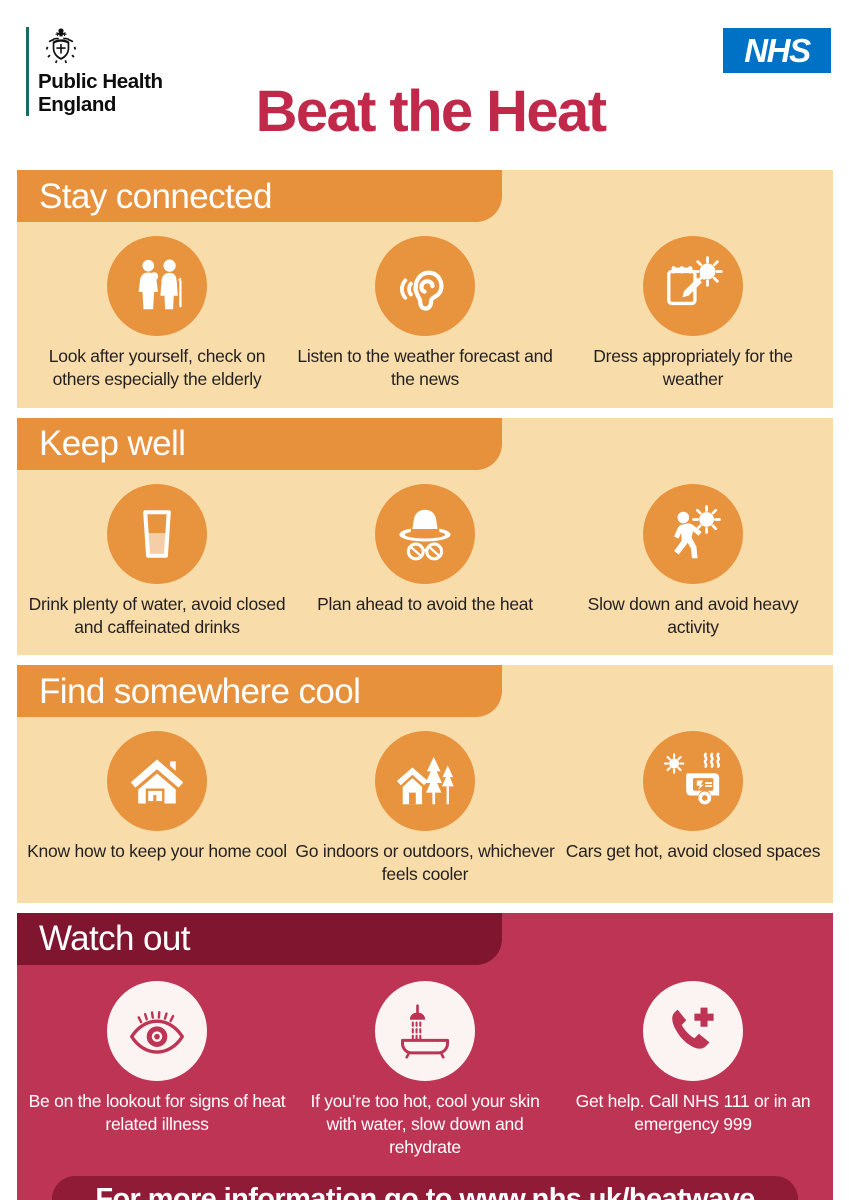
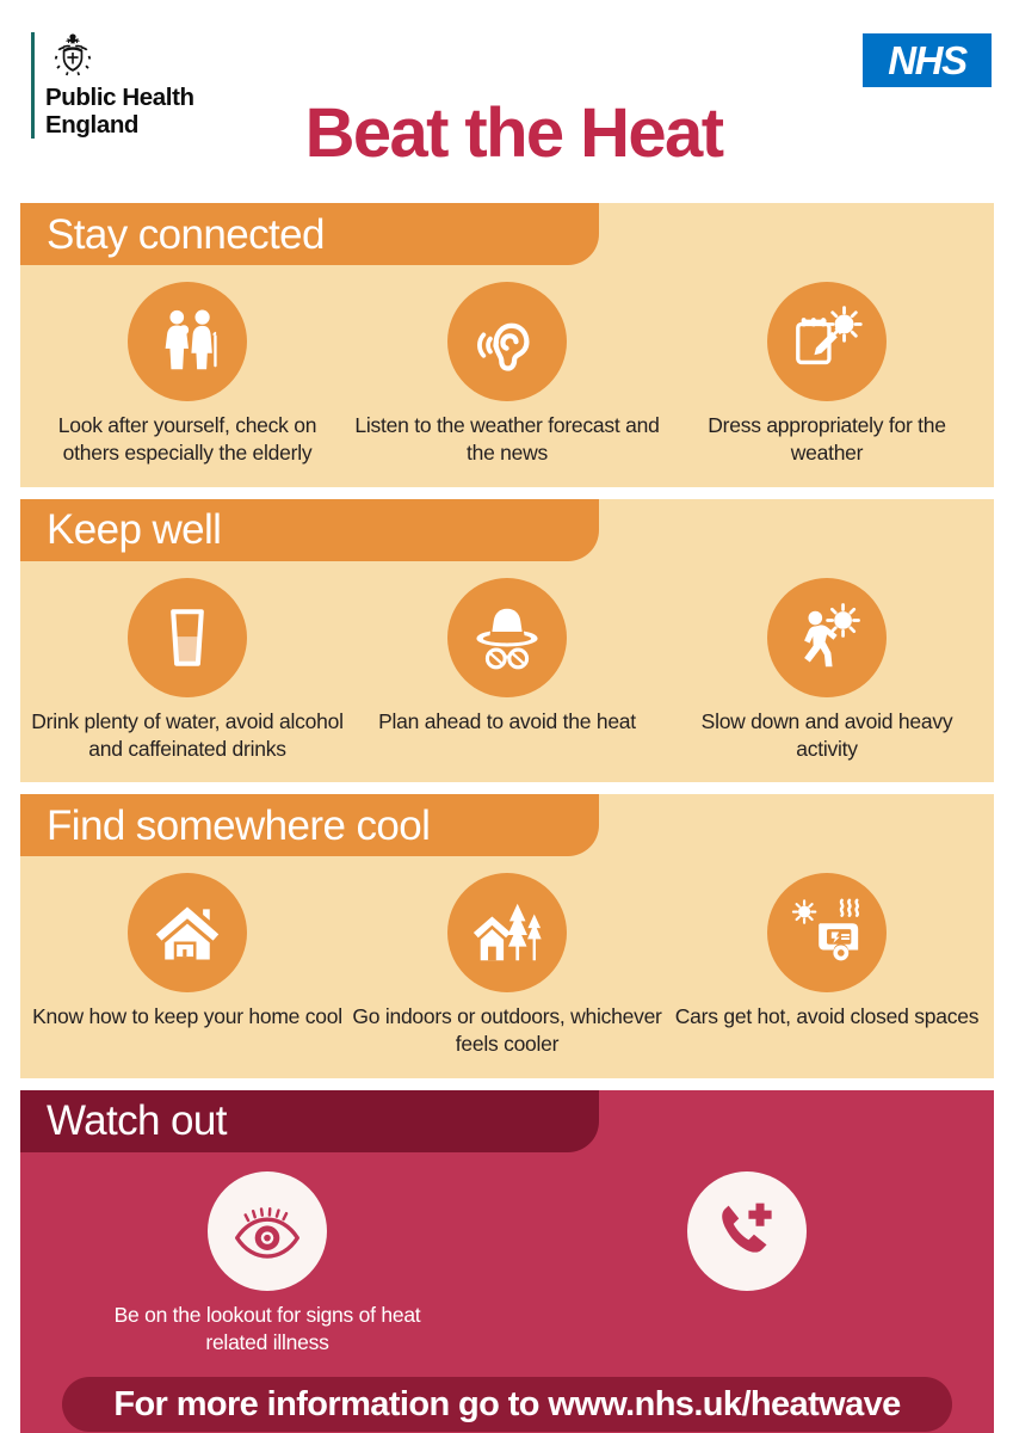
  Public Health
  England
  Beat the Heat
  NHS
  Stay connected
  Look after yourself, check on others especially the elderly
  Listen to the weather forecast and the news
  Dress appropriately for the weather
  Keep well
- Drink plenty of water, avoid closed and caffeinated drinks
+ Drink plenty of water, avoid alcohol and caffeinated drinks
  Plan ahead to avoid the heat
  Slow down and avoid heavy activity
  Find somewhere cool
  Know how to keep your home cool
  Go indoors or outdoors, whichever feels cooler
  Cars get hot, avoid closed spaces
  Watch out
  Be on the lookout for signs of heat related illness
- If you’re too hot, cool your skin with water, slow down and rehydrate
- Get help. Call NHS 111 or in an emergency 999
  For more information go to www.nhs.uk/heatwave
